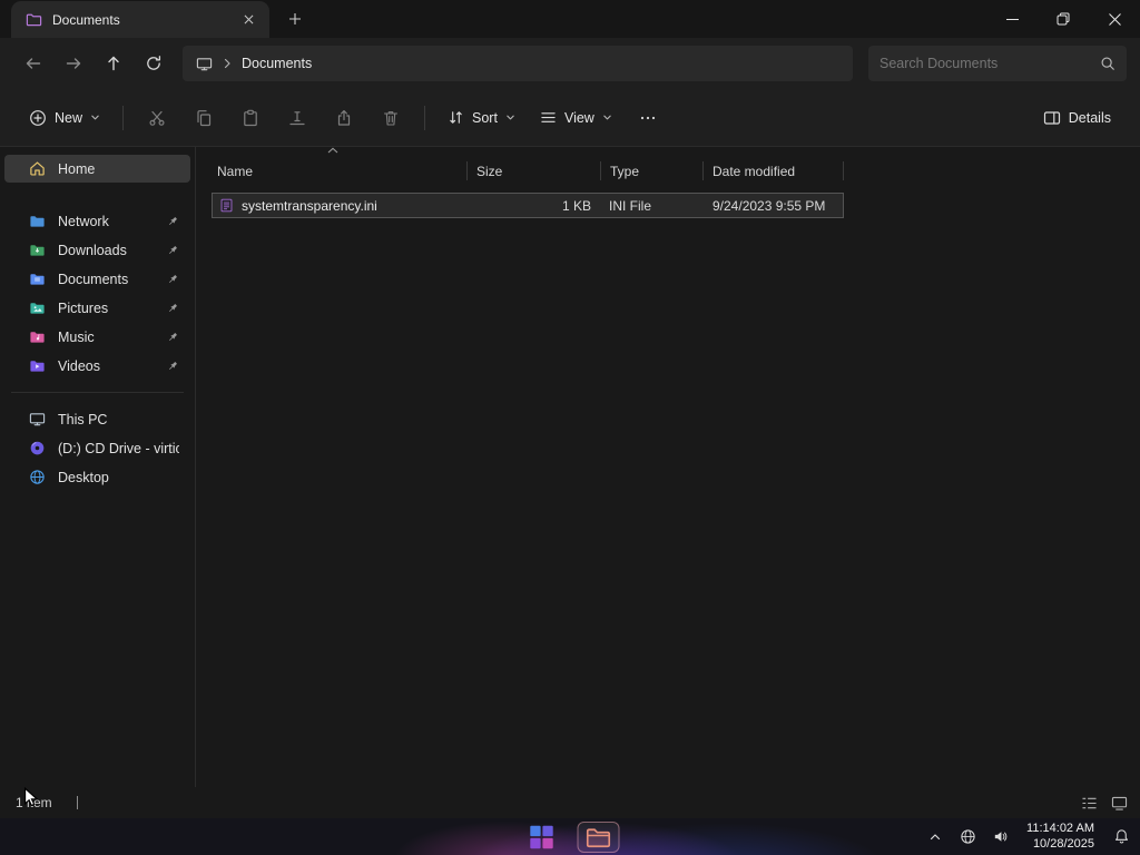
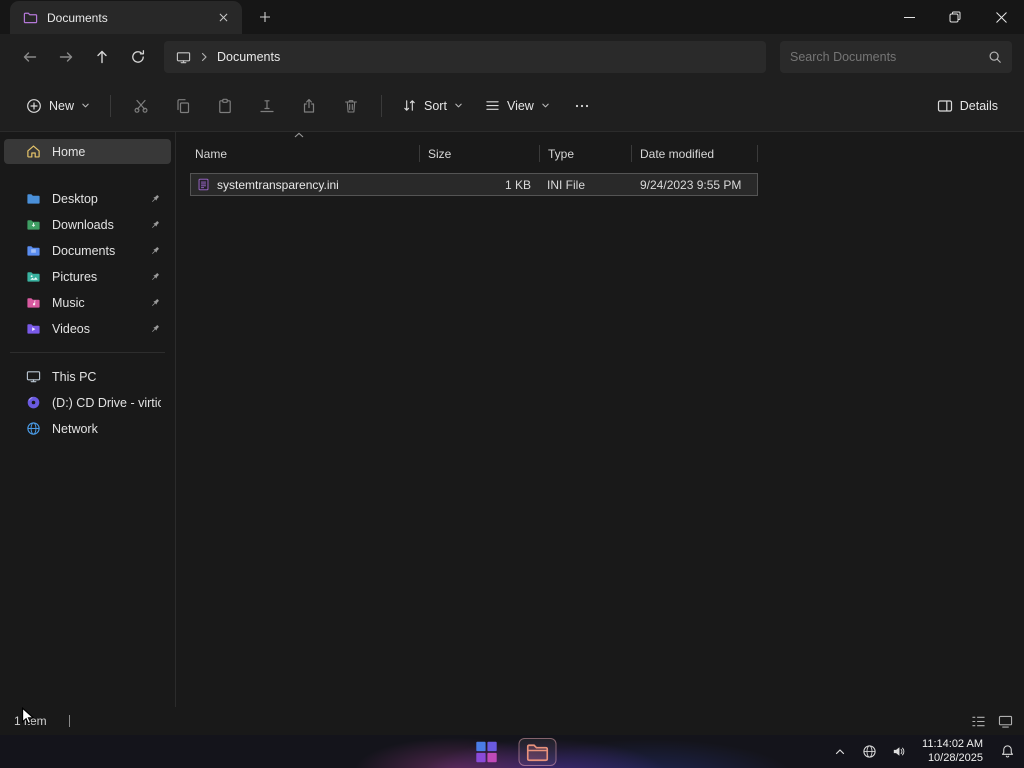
  Documents
  Documents
  Search Documents
  New
  Sort
  View
  Details
  Home
- Network
+ Desktop
  Downloads
  Documents
  Pictures
  Music
  Videos
  This PC
  (D:) CD Drive - virti
- Desktop
+ Network
  Name
  Size
  Type
  Date modified
  systemtransparency.ini
  1 KB
  INI File
  9/24/2023 9:55 PM
  1 iem
  11:14:02 AM
  10/28/2025
